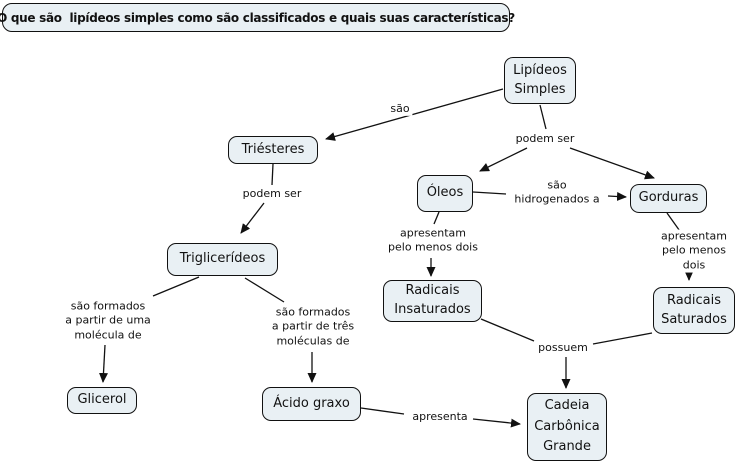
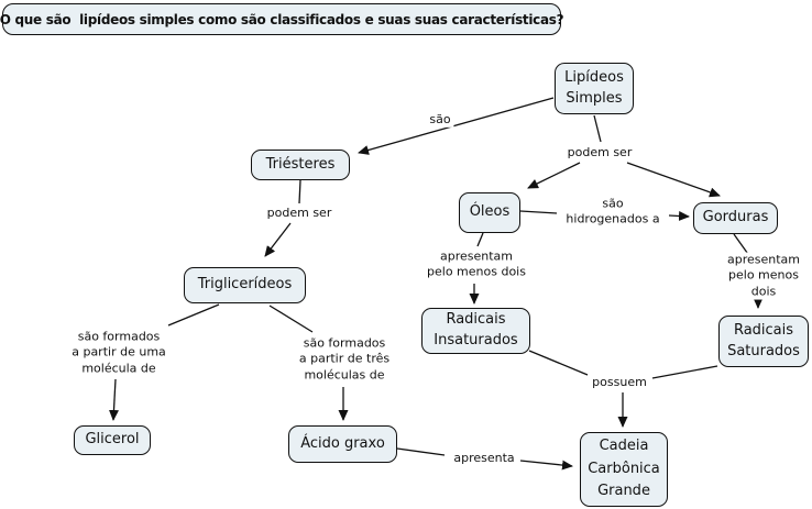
- O que são lipídeos simples como são classificados e quais suas características?
+ O que são lipídeos simples como são classificados e suas suas características?
  Lipídeos
  Simples
  Triésteres
  Óleos
  Gorduras
  Triglicerídeos
  Radicais
  Insaturados
  Radicais
  Saturados
  Glicerol
  Ácido graxo
  Cadeia
  Carbônica
  Grande
  são
  podem ser
  podem ser
  são
  hidrogenados a
  apresentam
  pelo menos dois
  apresentam
  pelo menos dois
  são formados
  a partir de uma
  molécula de
  são formados
  a partir de três
  moléculas de
  apresenta
  possuem
